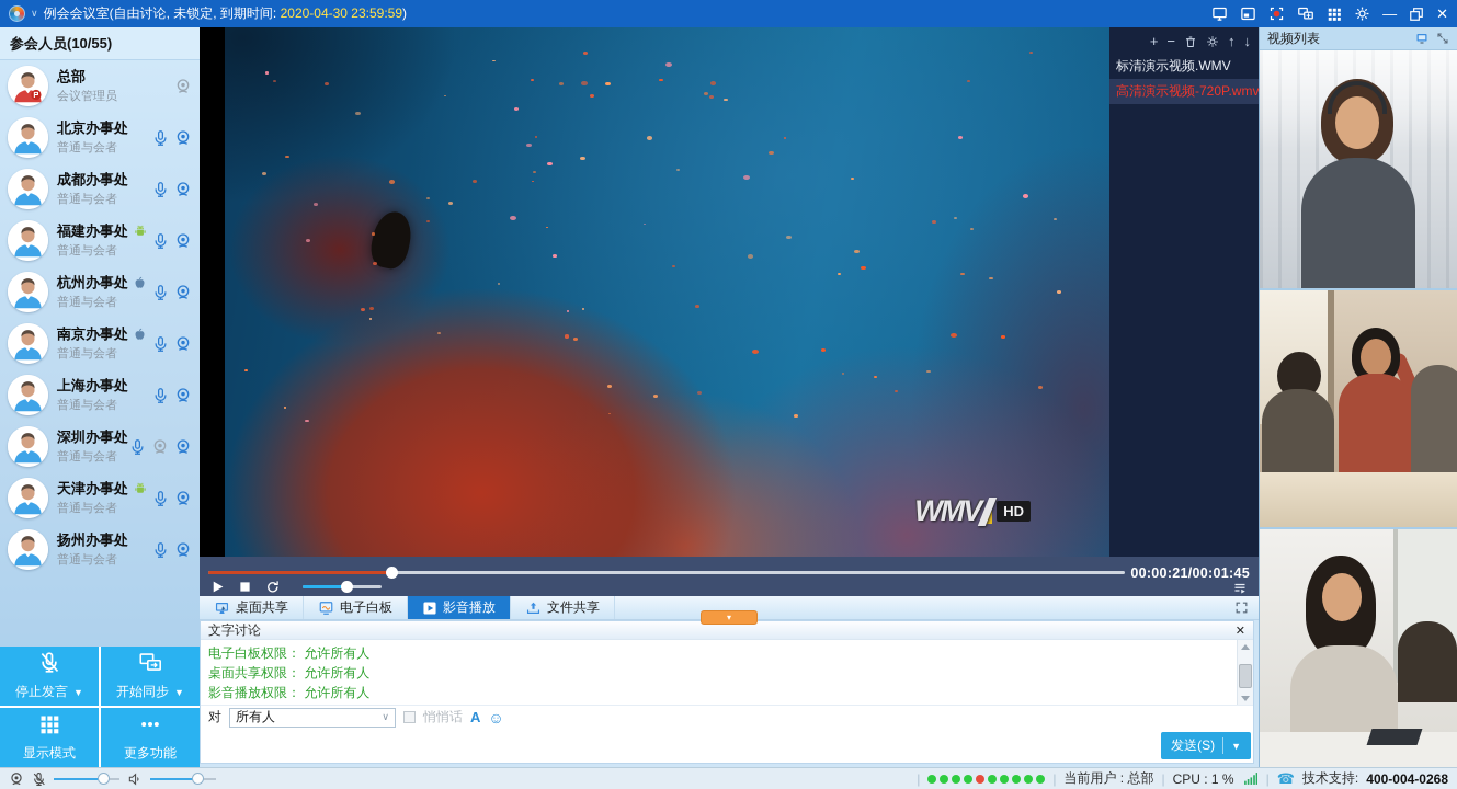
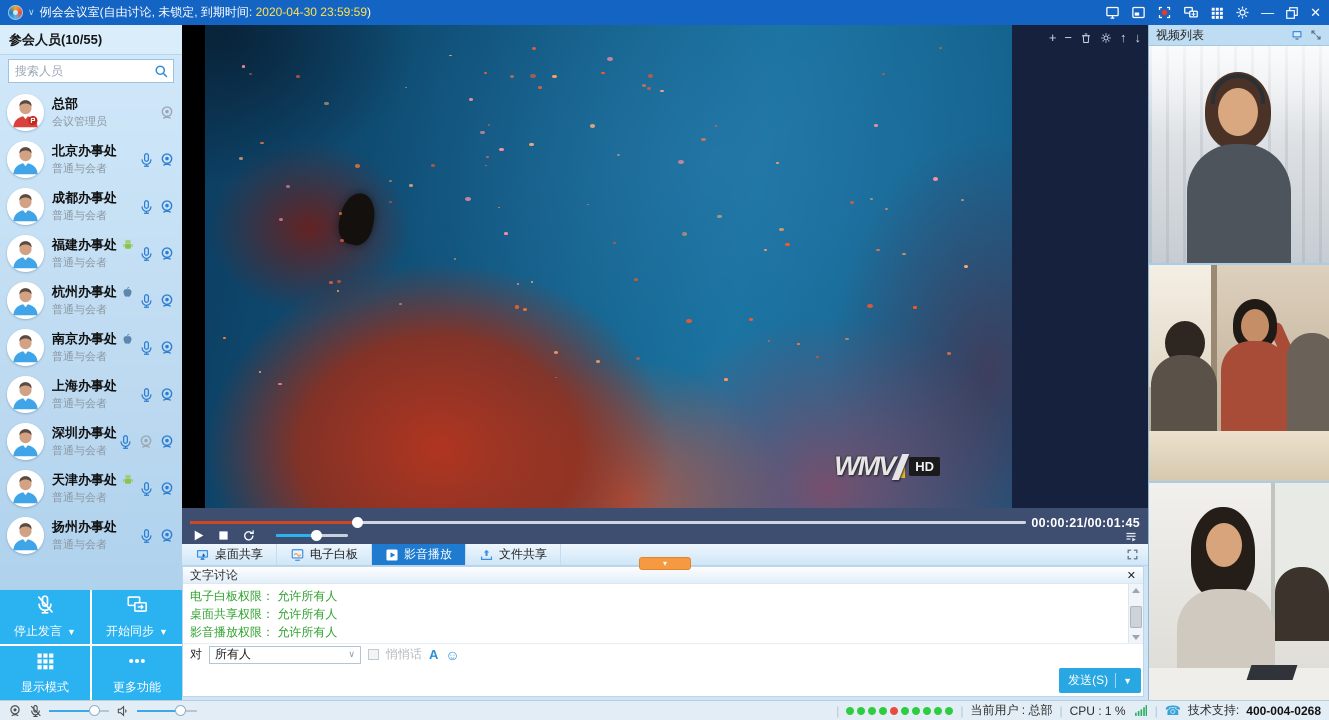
  ∨
  例会会议室(自由讨论, 未锁定, 到期时间: 2020-04-30 23:59:59)
  —
  ✕
  参会人员(10/55)
+ 搜索人员
  总部
  会议管理员
  北京办事处
  普通与会者
  成都办事处
  普通与会者
  福建办事处
  普通与会者
  杭州办事处
  普通与会者
  南京办事处
  普通与会者
  上海办事处
  普通与会者
  深圳办事处
  普通与会者
  天津办事处
  普通与会者
  扬州办事处
  普通与会者
  停止发言
  ▼
  开始同步
  ▼
  显示模式
  更多功能
  WMV
  HD
  +
  −
  ↑
  ↓
- 标清演示视频.WMV
- 高清演示视频-720P.wmv
  00:00:21/00:01:45
  桌面共享
  电子白板
  影音播放
  文件共享
  ▾
  文字讨论
  ✕
  电子白板权限： 允许所有人
  桌面共享权限： 允许所有人
  影音播放权限： 允许所有人
  对
  所有人
  ∨
  悄悄话
  A
  ☺
  发送(S)
  ▼
  视频列表
  |
  |
  当前用户 : 总部
  |
  CPU : 1 %
  |
  ☎
  技术支持:
  400-004-0268
